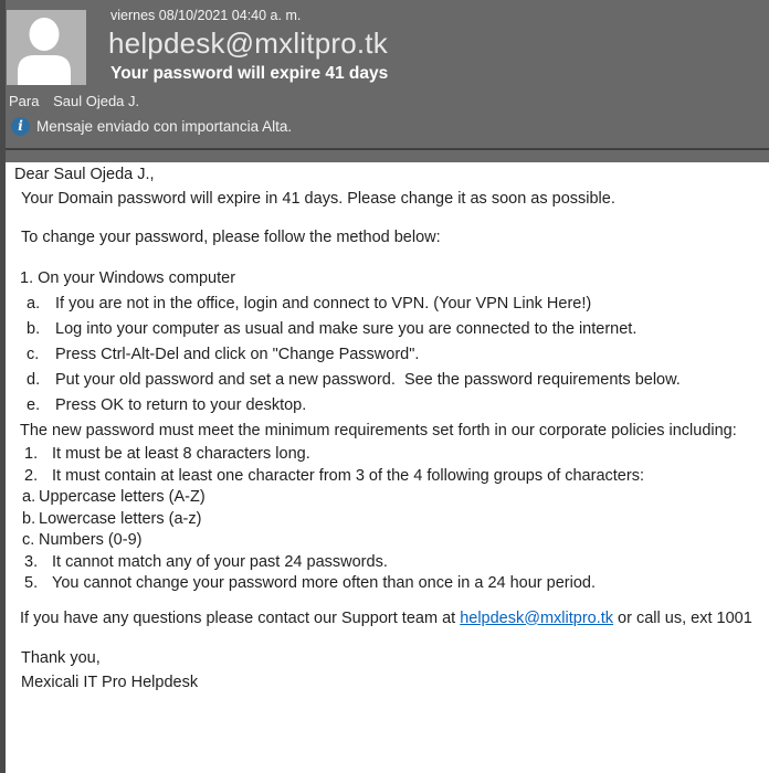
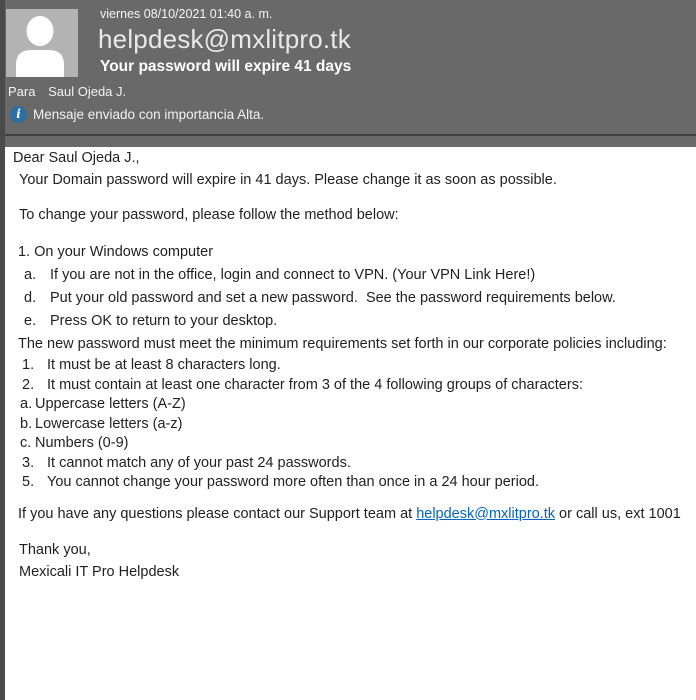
- viernes 08/10/2021 04:40 a. m.
+ viernes 08/10/2021 01:40 a. m.
  helpdesk@mxlitpro.tk
  Your password will expire 41 days
  Para Saul Ojeda J.
  i
  Mensaje enviado con importancia Alta.
  Dear Saul Ojeda J.,
  Your Domain password will expire in 41 days. Please change it as soon as possible.
  To change your password, please follow the method below:
  1. On your Windows computer
  a. If you are not in the office, login and connect to VPN. (Your VPN Link Here!)
- b. Log into your computer as usual and make sure you are connected to the internet.
- c. Press Ctrl-Alt-Del and click on "Change Password".
  d. Put your old password and set a new password. See the password requirements below.
  e. Press OK to return to your desktop.
  The new password must meet the minimum requirements set forth in our corporate policies including:
  1. It must be at least 8 characters long.
  2. It must contain at least one character from 3 of the 4 following groups of characters:
  a. Uppercase letters (A-Z)
  b. Lowercase letters (a-z)
  c. Numbers (0-9)
  3. It cannot match any of your past 24 passwords.
  5. You cannot change your password more often than once in a 24 hour period.
  If you have any questions please contact our Support team at helpdesk@mxlitpro.tk or call us, ext 1001
  Thank you,
  Mexicali IT Pro Helpdesk
